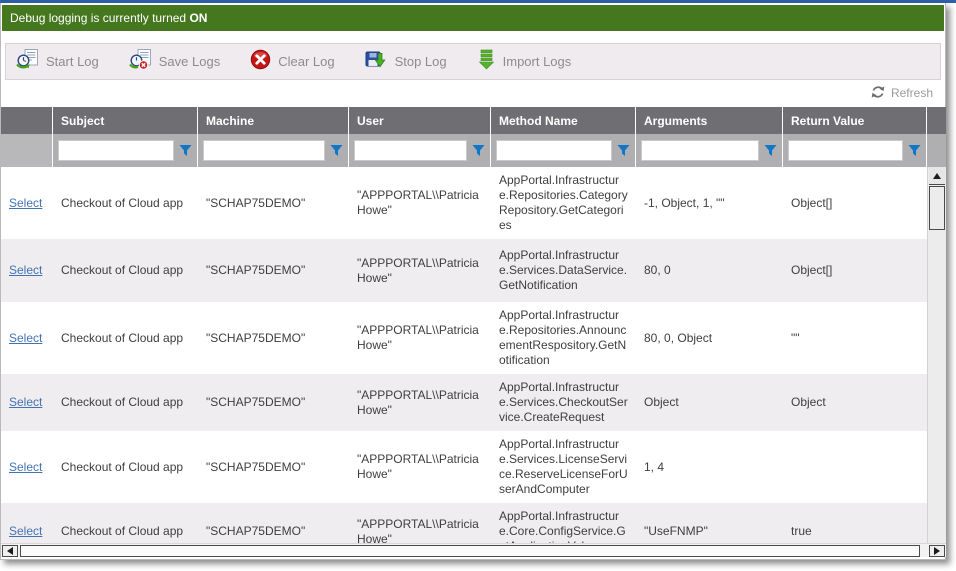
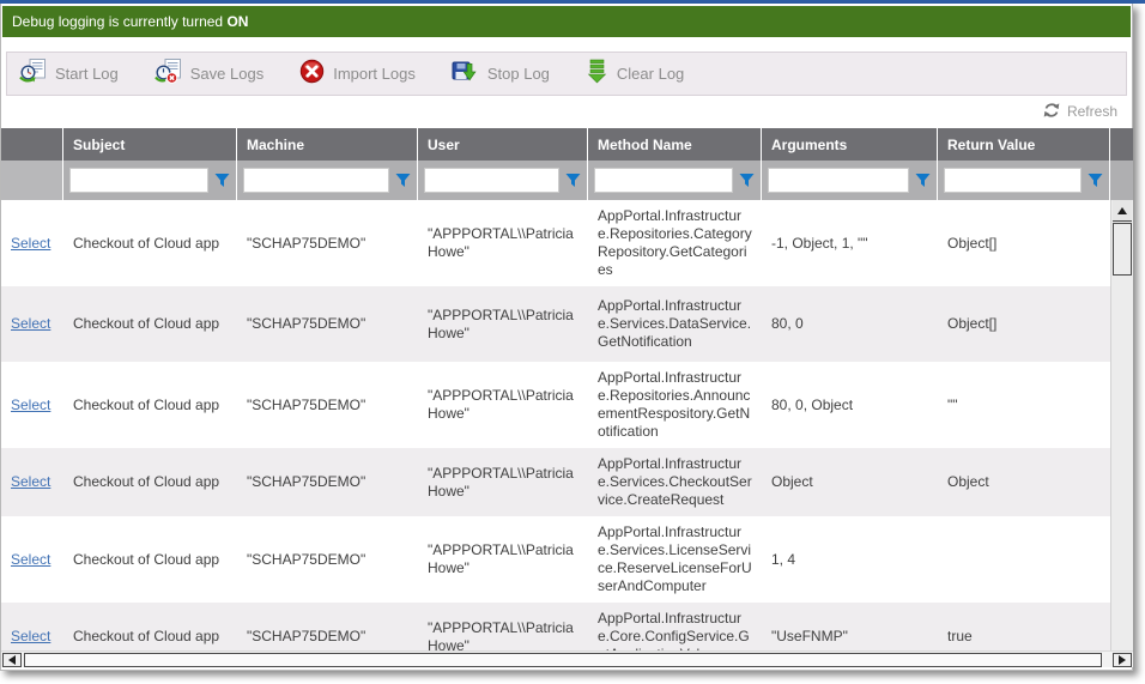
  Debug logging is currently turned ON
  Start Log
  Save Logs
- Clear Log
+ Import Logs
  Stop Log
- Import Logs
+ Clear Log
  Refresh
  Subject
  Machine
  User
  Method Name
  Arguments
  Return Value
  Select
  Checkout of Cloud app
  "SCHAP75DEMO"
  "APPPORTAL\\PatriciaHowe"
  AppPortal.Infrastructure.Repositories.CategoryRepository.GetCategories
  -1, Object, 1, ""
  Object[]
  Select
  Checkout of Cloud app
  "SCHAP75DEMO"
  "APPPORTAL\\PatriciaHowe"
  AppPortal.Infrastructure.Services.DataService.GetNotification
  80, 0
  Object[]
  Select
  Checkout of Cloud app
  "SCHAP75DEMO"
  "APPPORTAL\\PatriciaHowe"
  AppPortal.Infrastructure.Repositories.AnnouncementRespository.GetNotification
  80, 0, Object
  ""
  Select
  Checkout of Cloud app
  "SCHAP75DEMO"
  "APPPORTAL\\PatriciaHowe"
  AppPortal.Infrastructure.Services.CheckoutService.CreateRequest
  Object
  Object
  Select
  Checkout of Cloud app
  "SCHAP75DEMO"
  "APPPORTAL\\PatriciaHowe"
  AppPortal.Infrastructure.Services.LicenseService.ReserveLicenseForUserAndComputer
  1, 4
  Select
  Checkout of Cloud app
  "SCHAP75DEMO"
  "APPPORTAL\\PatriciaHowe"
  AppPortal.Infrastructure.Core.ConfigService.G
  "UseFNMP"
  true
